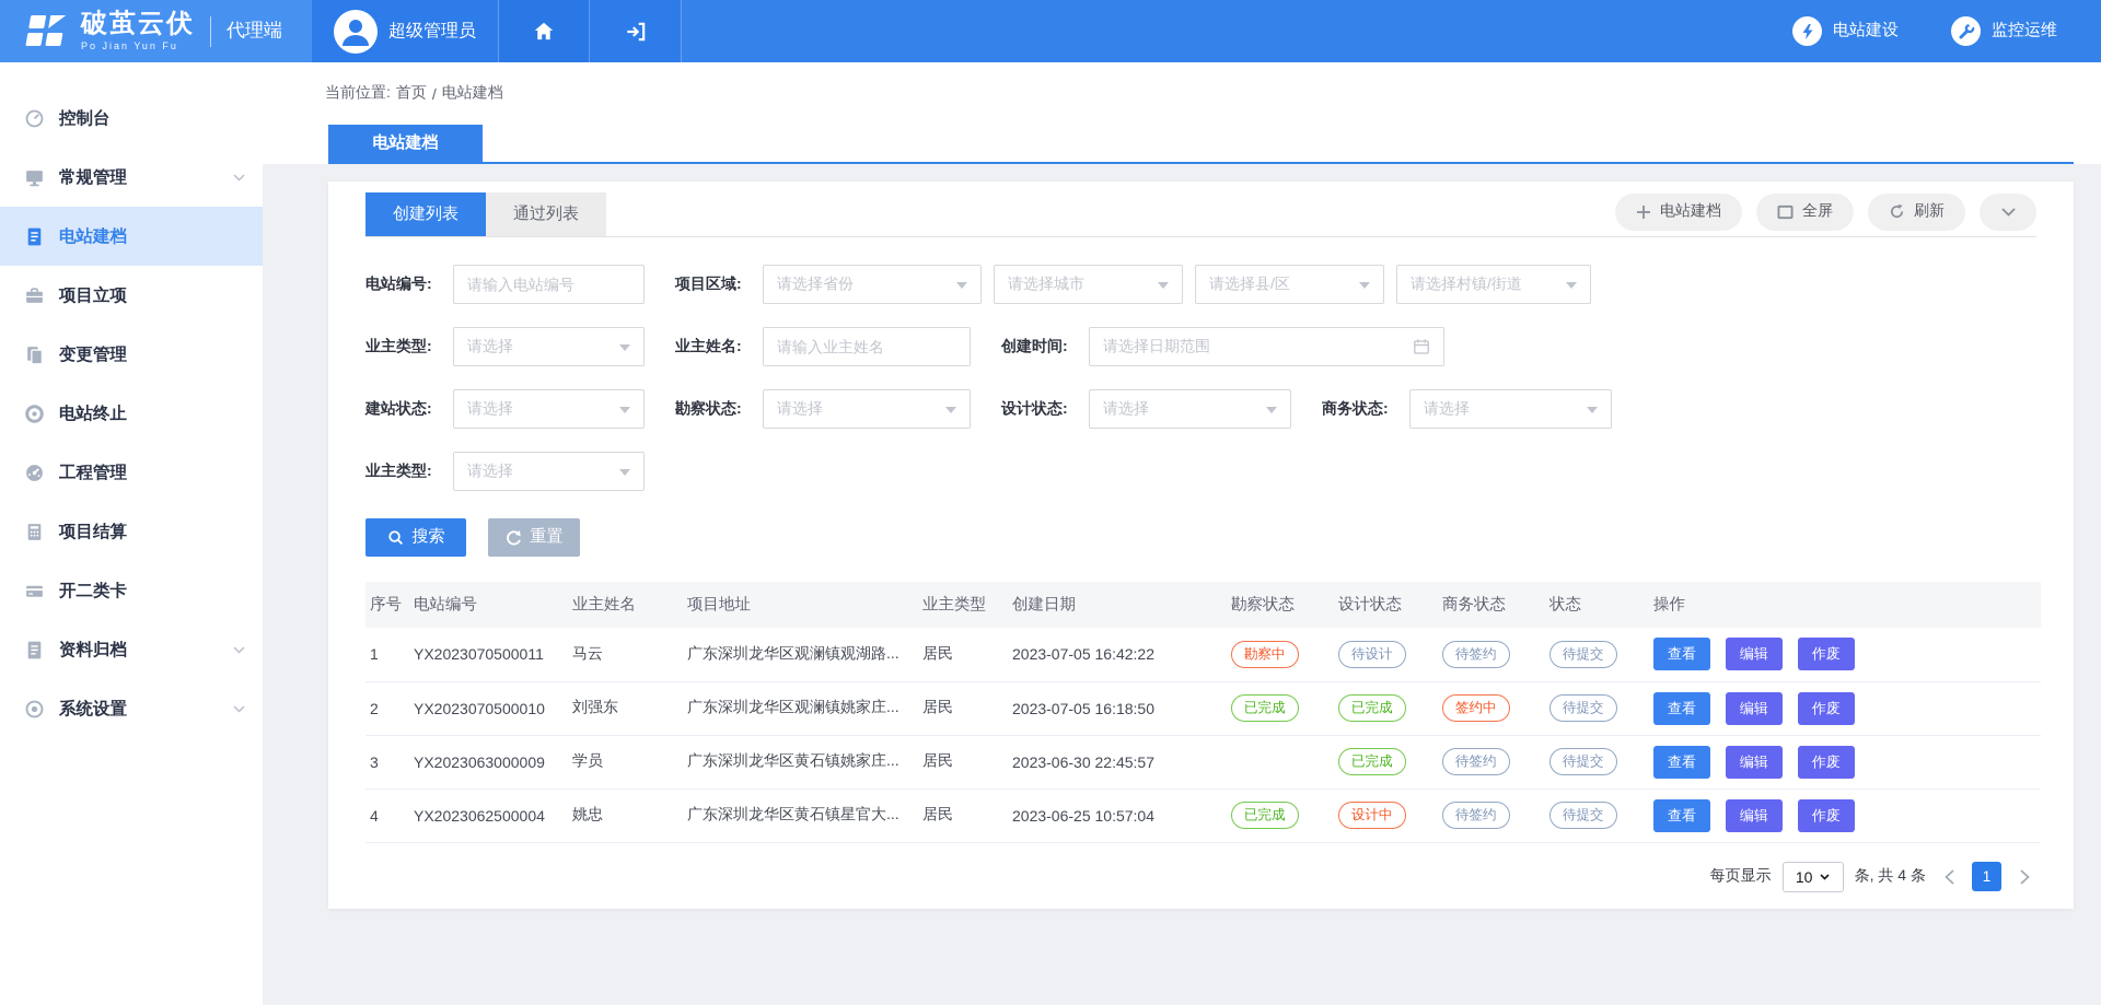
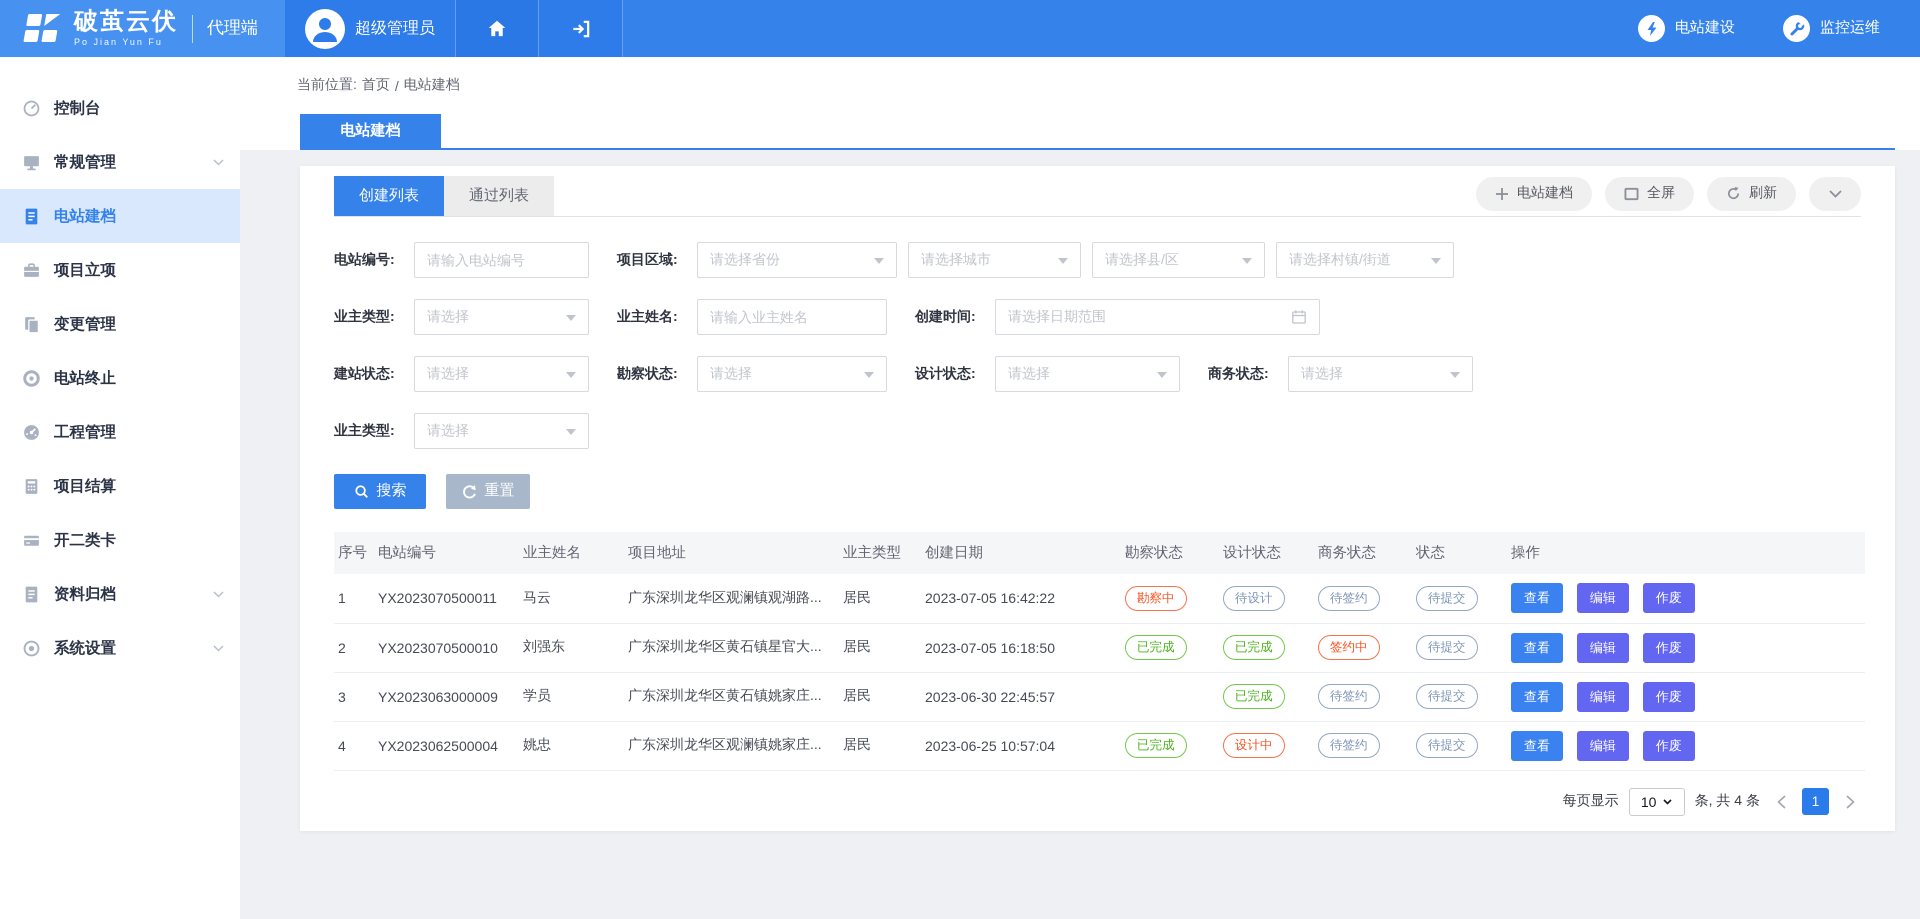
  破茧云伏
  Po Jian Yun Fu
  代理端
  超级管理员
  电站建设
  监控运维
  控制台
  常规管理
  电站建档
  项目立项
  变更管理
  电站终止
  工程管理
  项目结算
  开二类卡
  资料归档
  系统设置
  当前位置:
  首页
  /
  电站建档
  电站建档
  创建列表
  通过列表
  电站建档
  全屏
  刷新
  电站编号:
  请输入电站编号
  项目区域:
  请选择省份
  请选择城市
  请选择县/区
  请选择村镇/街道
  业主类型:
  请选择
  业主姓名:
  请输入业主姓名
  创建时间:
  请选择日期范围
  建站状态:
  请选择
  勘察状态:
  请选择
  设计状态:
  请选择
  商务状态:
  请选择
  业主类型:
  请选择
  搜索
  重置
  序号	电站编号	业主姓名	项目地址	业主类型	创建日期	勘察状态	设计状态	商务状态	状态	操作
  1	YX2023070500011	马云	广东深圳龙华区观澜镇观湖路...	居民	2023-07-05 16:42:22	勘察中	待设计	待签约	待提交	查看 编辑 作废
- 2	YX2023070500010	刘强东	广东深圳龙华区观澜镇姚家庄...	居民	2023-07-05 16:18:50	已完成	已完成	签约中	待提交	查看 编辑 作废
+ 2	YX2023070500010	刘强东	广东深圳龙华区黄石镇星官大...	居民	2023-07-05 16:18:50	已完成	已完成	签约中	待提交	查看 编辑 作废
  3	YX2023063000009	学员	广东深圳龙华区黄石镇姚家庄...	居民	2023-06-30 22:45:57		已完成	待签约	待提交	查看 编辑 作废
- 4	YX2023062500004	姚忠	广东深圳龙华区黄石镇星官大...	居民	2023-06-25 10:57:04	已完成	设计中	待签约	待提交	查看 编辑 作废
+ 4	YX2023062500004	姚忠	广东深圳龙华区观澜镇姚家庄...	居民	2023-06-25 10:57:04	已完成	设计中	待签约	待提交	查看 编辑 作废
  每页显示
  10
  条, 共 4 条
  1
